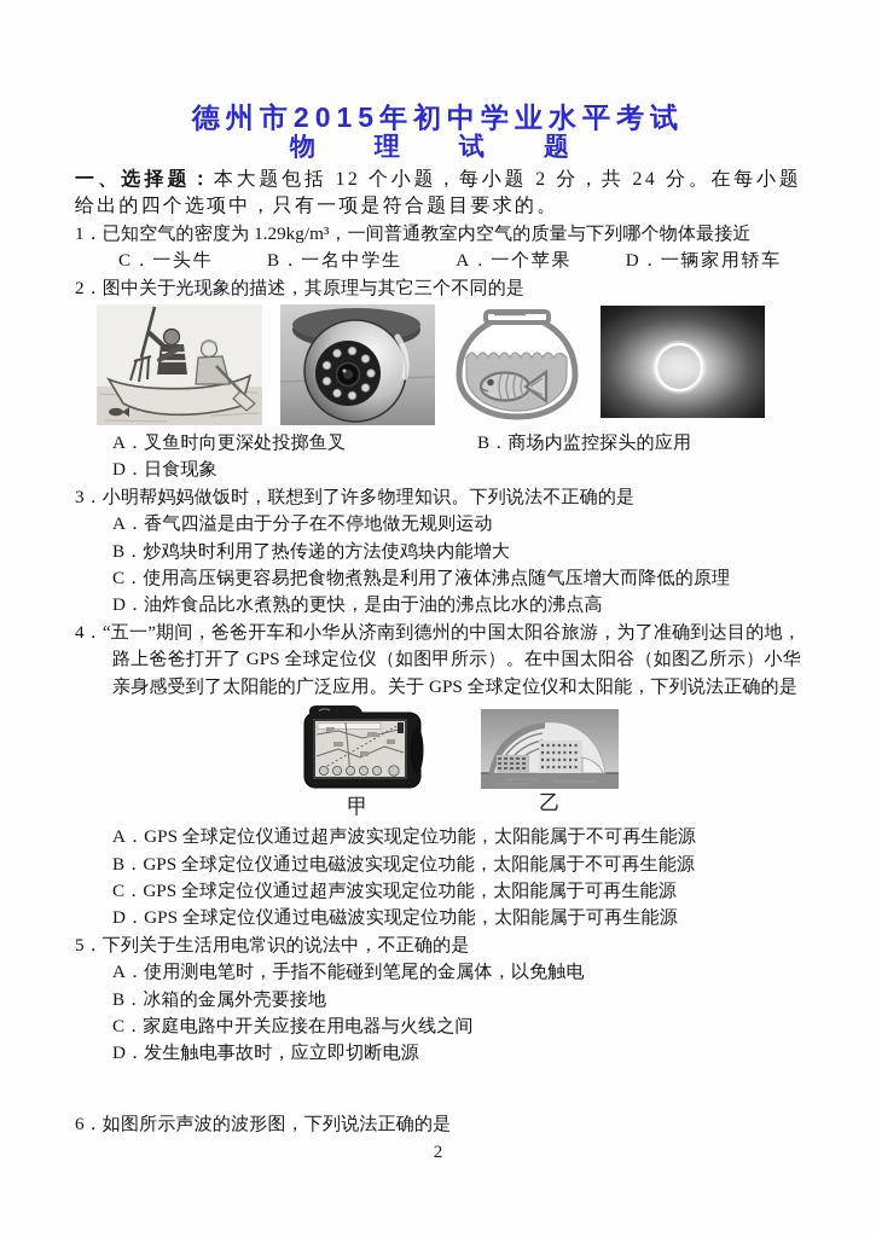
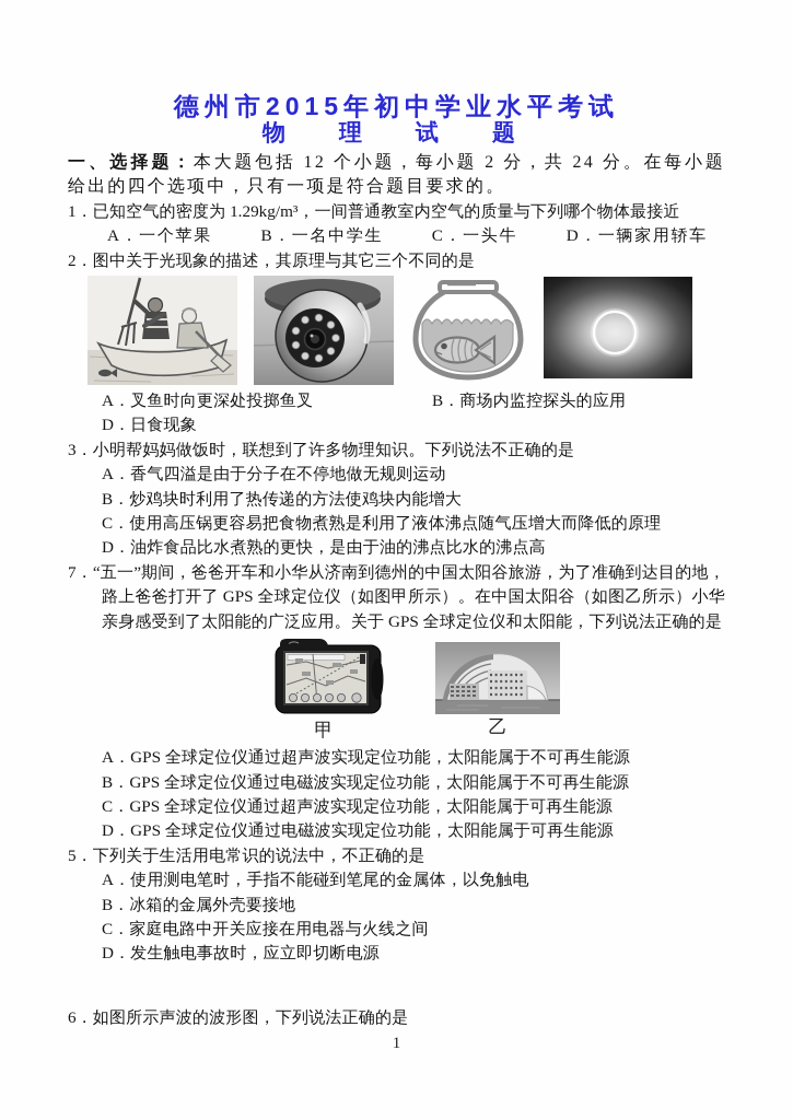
  德州市2015年初中学业水平考试
  物 理 试 题
  一、选择题：本大题包括 12 个小题，每小题 2 分，共 24 分。在每小题给出的四个选项中，只有一项是符合题目要求的。
  1．已知空气的密度为 1.29kg/m³，一间普通教室内空气的质量与下列哪个物体最接近
- C．一头牛
+ A．一个苹果
  B．一名中学生
- A．一个苹果
+ C．一头牛
  D．一辆家用轿车
  2．图中关于光现象的描述，其原理与其它三个不同的是
  A．叉鱼时向更深处投掷鱼叉
  B．商场内监控探头的应用
  D．日食现象
  3．小明帮妈妈做饭时，联想到了许多物理知识。下列说法不正确的是
  A．香气四溢是由于分子在不停地做无规则运动
  B．炒鸡块时利用了热传递的方法使鸡块内能增大
  C．使用高压锅更容易把食物煮熟是利用了液体沸点随气压增大而降低的原理
  D．油炸食品比水煮熟的更快，是由于油的沸点比水的沸点高
- 4．“五一”期间，爸爸开车和小华从济南到德州的中国太阳谷旅游，为了准确到达目的地，路上爸爸打开了 GPS 全球定位仪（如图甲所示）。在中国太阳谷（如图乙所示）小华亲身感受到了太阳能的广泛应用。关于 GPS 全球定位仪和太阳能，下列说法正确的是
+ 7．“五一”期间，爸爸开车和小华从济南到德州的中国太阳谷旅游，为了准确到达目的地，路上爸爸打开了 GPS 全球定位仪（如图甲所示）。在中国太阳谷（如图乙所示）小华亲身感受到了太阳能的广泛应用。关于 GPS 全球定位仪和太阳能，下列说法正确的是
  甲
  乙
  A．GPS 全球定位仪通过超声波实现定位功能，太阳能属于不可再生能源
  B．GPS 全球定位仪通过电磁波实现定位功能，太阳能属于不可再生能源
  C．GPS 全球定位仪通过超声波实现定位功能，太阳能属于可再生能源
  D．GPS 全球定位仪通过电磁波实现定位功能，太阳能属于可再生能源
  5．下列关于生活用电常识的说法中，不正确的是
  A．使用测电笔时，手指不能碰到笔尾的金属体，以免触电
  B．冰箱的金属外壳要接地
  C．家庭电路中开关应接在用电器与火线之间
  D．发生触电事故时，应立即切断电源
  6．如图所示声波的波形图，下列说法正确的是
- 2
+ 1
